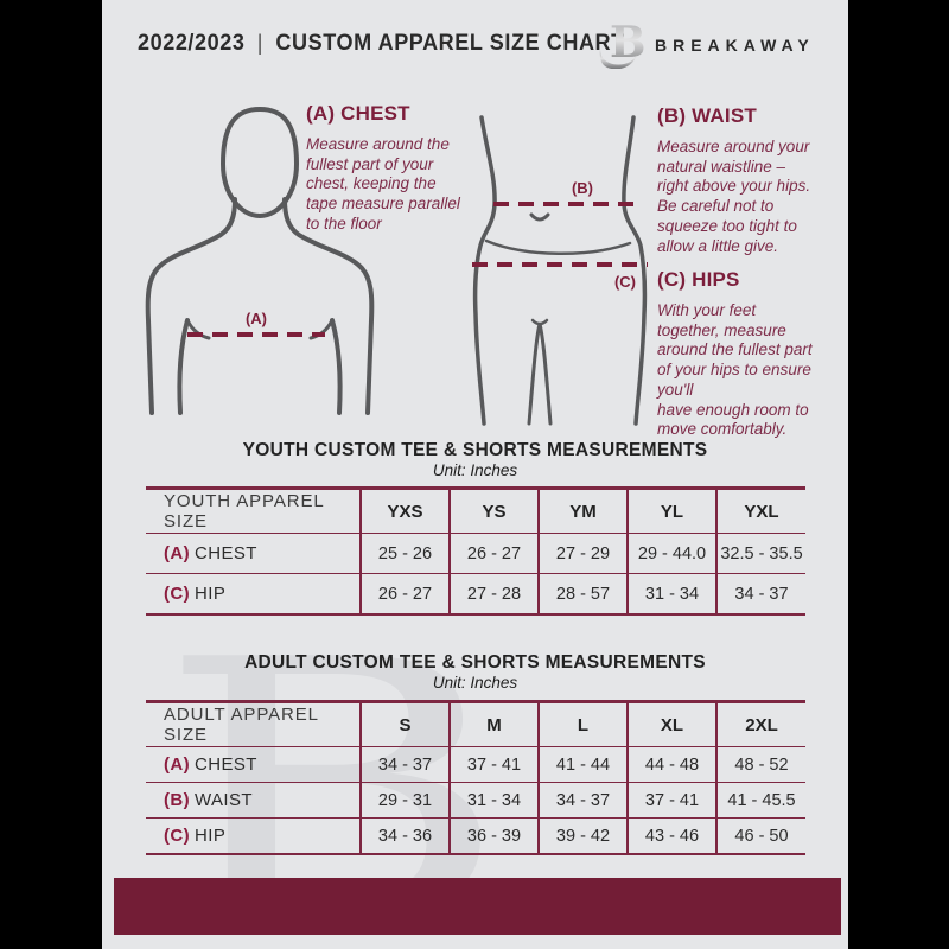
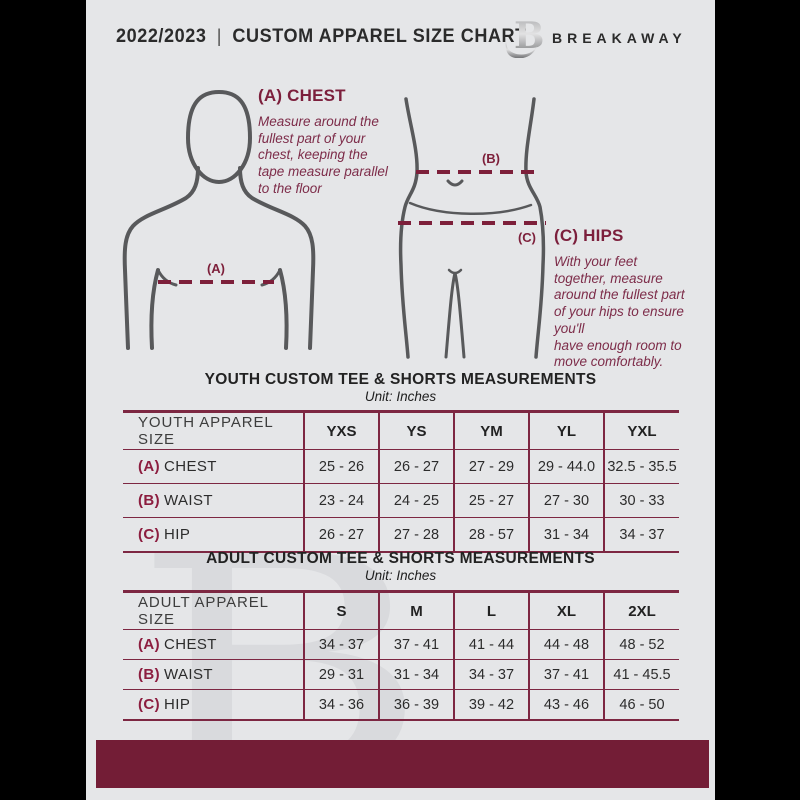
  2022/2023
  |
  CUSTOM APPAREL SIZE CHART
  B
  BREAKAWAY
  (A)
  (A) CHEST
  Measure around the
  fullest part of your
  chest, keeping the
  tape measure parallel
  to the floor
  (B)
  (C)
- (B) WAIST
- Measure around your
- natural waistline –
- right above your hips.
- Be careful not to
- squeeze too tight to
- allow a little give.
  (C) HIPS
  With your feet
  together, measure
  around the fullest part
  of your hips to ensure
  you'll
  have enough room to
  move comfortably.
  B
  YOUTH CUSTOM TEE & SHORTS MEASUREMENTS
  Unit: Inches
  YOUTH APPAREL SIZE	YXS	YS	YM	YL	YXL
  (A) CHEST	25 - 26	26 - 27	27 - 29	29 - 44.0	32.5 - 35.5
+ (B) WAIST	23 - 24	24 - 25	25 - 27	27 - 30	30 - 33
  (C) HIP	26 - 27	27 - 28	28 - 57	31 - 34	34 - 37
  ADULT CUSTOM TEE & SHORTS MEASUREMENTS
  Unit: Inches
  ADULT APPAREL SIZE	S	M	L	XL	2XL
  (A) CHEST	34 - 37	37 - 41	41 - 44	44 - 48	48 - 52
  (B) WAIST	29 - 31	31 - 34	34 - 37	37 - 41	41 - 45.5
  (C) HIP	34 - 36	36 - 39	39 - 42	43 - 46	46 - 50
